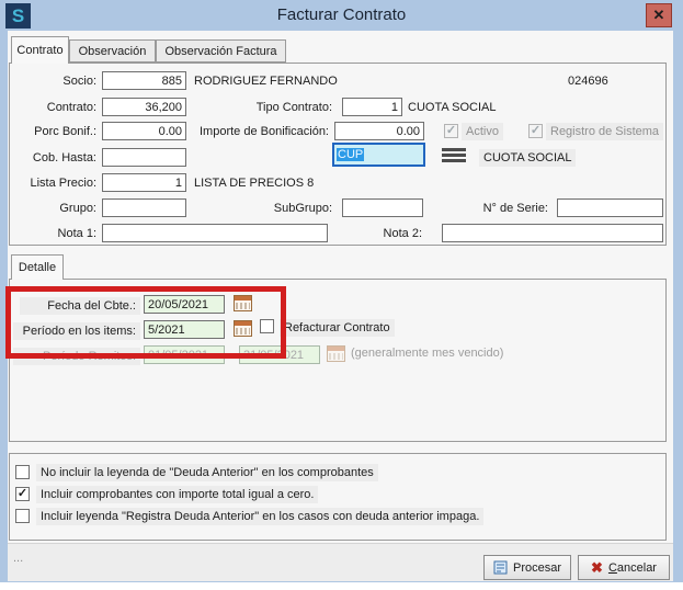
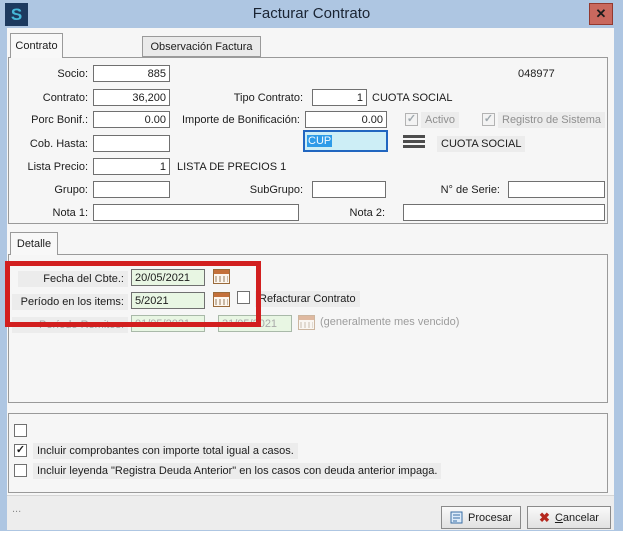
  S
  Facturar Contrato
  ✕
  Contrato
- Observación
  Observación Factura
  Socio:
  885
- RODRIGUEZ FERNANDO
- 024696
+ 048977
  Contrato:
  36,200
  Tipo Contrato:
  1
  CUOTA SOCIAL
  Porc Bonif.:
  0.00
  Importe de Bonificación:
  0.00
  ✓
  Activo
  ✓
  Registro de Sistema
  Cob. Hasta:
  CUP
  CUOTA SOCIAL
  Lista Precio:
  1
- LISTA DE PRECIOS 8
+ LISTA DE PRECIOS 1
  Grupo:
  SubGrupo:
  N° de Serie:
  Nota 1:
  Nota 2:
  Detalle
  Fecha del Cbte.:
  20/05/2021
  Período en los items:
  5/2021
  Refacturar Contrato
  Período Remitos:
  01/05/2021
  31/05/2021
  (generalmente mes vencido)
- No incluir la leyenda de "Deuda Anterior" en los comprobantes
  ✓
- Incluir comprobantes con importe total igual a cero.
+ Incluir comprobantes con importe total igual a casos.
  Incluir leyenda "Registra Deuda Anterior" en los casos con deuda anterior impaga.
  ...
  Procesar
  ✖
  Cancelar
